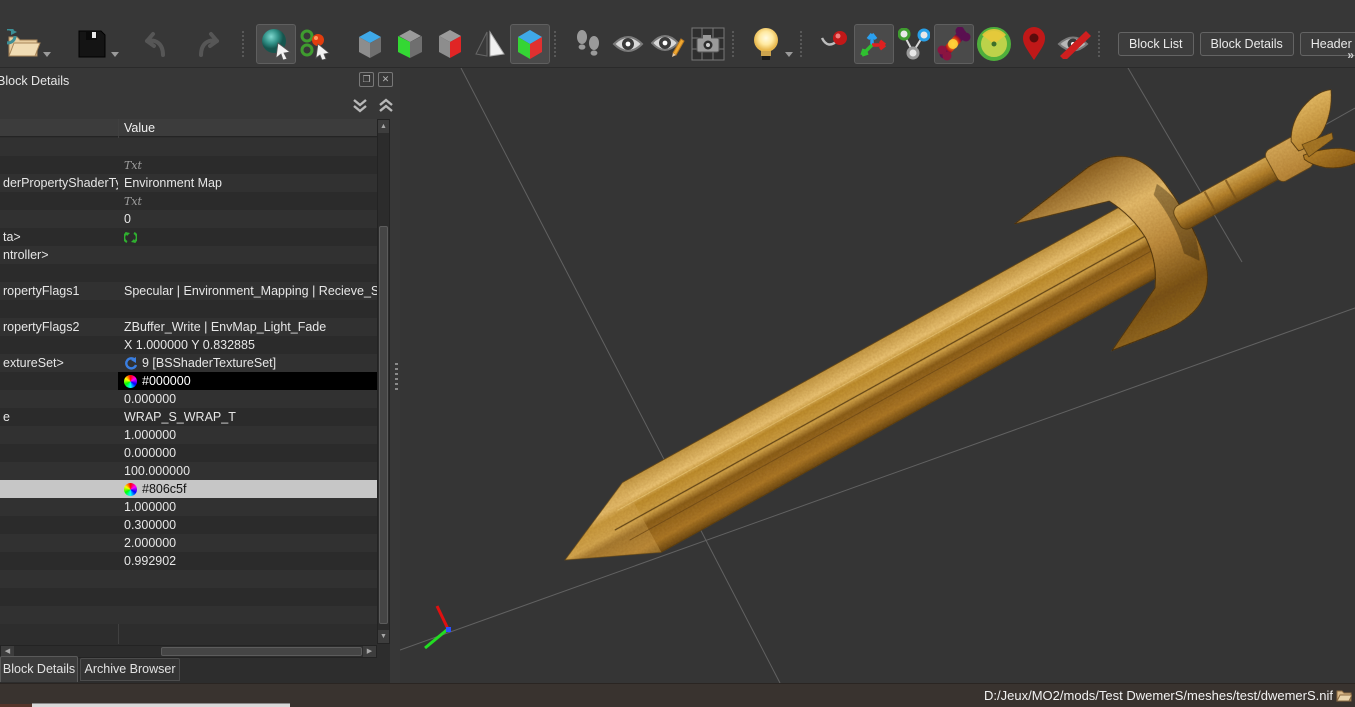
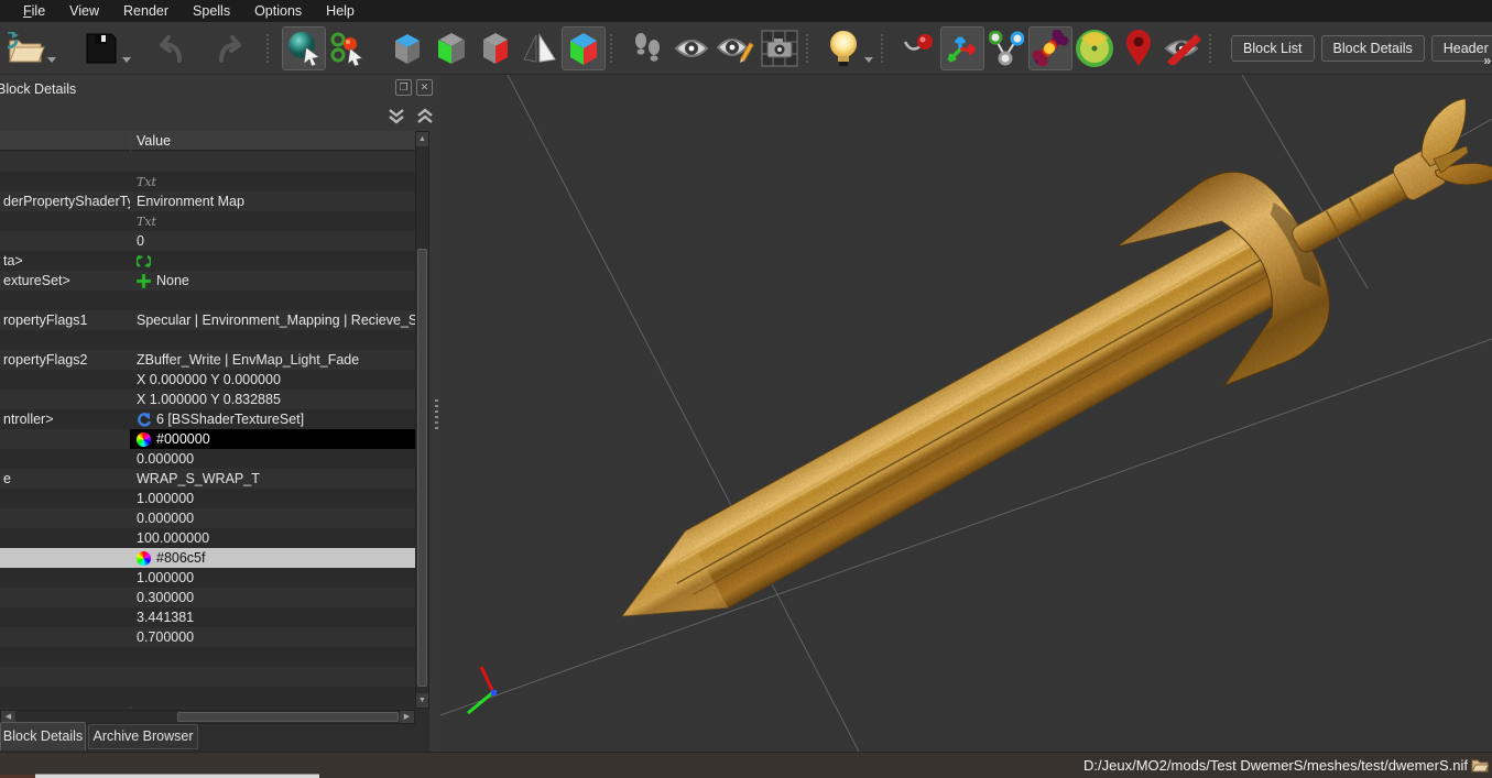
+ File
+ View
+ Render
+ Spells
+ Options
+ Help
  Block List
  Block Details
  Header
  »
  Block Details
  ❐
  ✕
  Value
  Txt
  derPropertyShaderT
  Environment Map
  Txt
  0
  ta>
- ntroller>
+ extureSet>
+ None
  ropertyFlags1
  Specular | Environment_Mapping | Recieve_S
  ropertyFlags2
  ZBuffer_Write | EnvMap_Light_Fade
+ X 0.000000 Y 0.000000
  X 1.000000 Y 0.832885
- extureSet>
+ ntroller>
- 9 [BSShaderTextureSet]
+ 6 [BSShaderTextureSet]
  #000000
  0.000000
  e
  WRAP_S_WRAP_T
  1.000000
  0.000000
  100.000000
  #806c5f
  1.000000
  0.300000
- 2.000000
+ 3.441381
- 0.992902
+ 0.700000
  Block Details
  Archive Browser
  D:/Jeux/MO2/mods/Test DwemerS/meshes/test/dwemerS.nif
